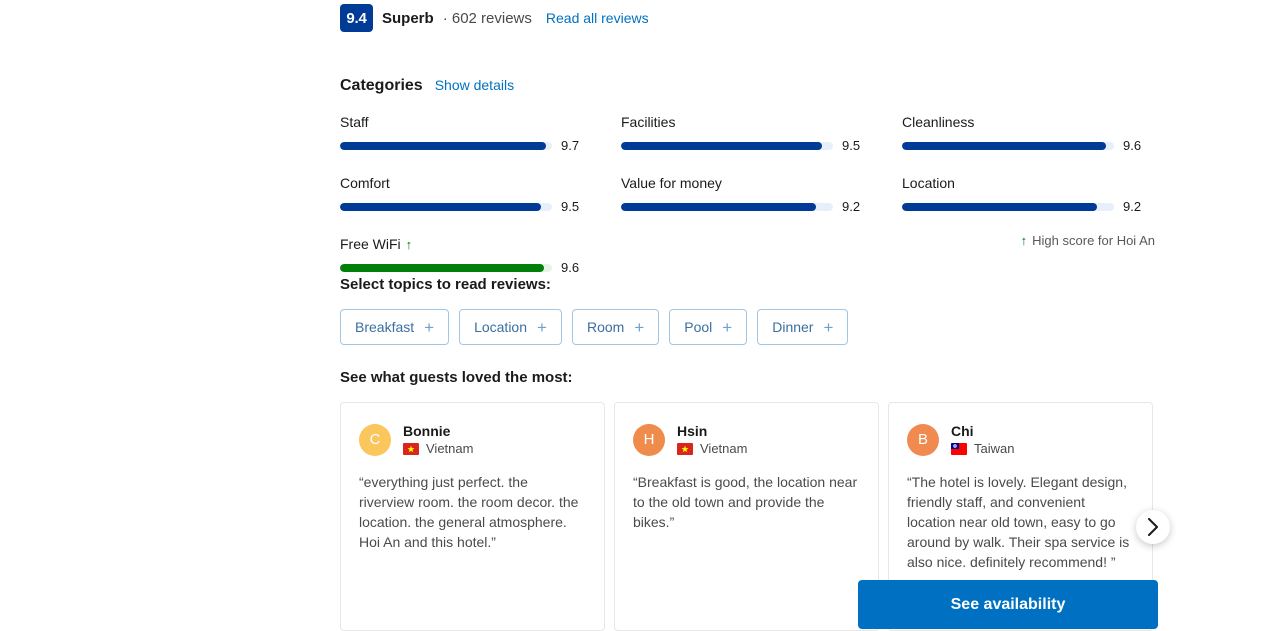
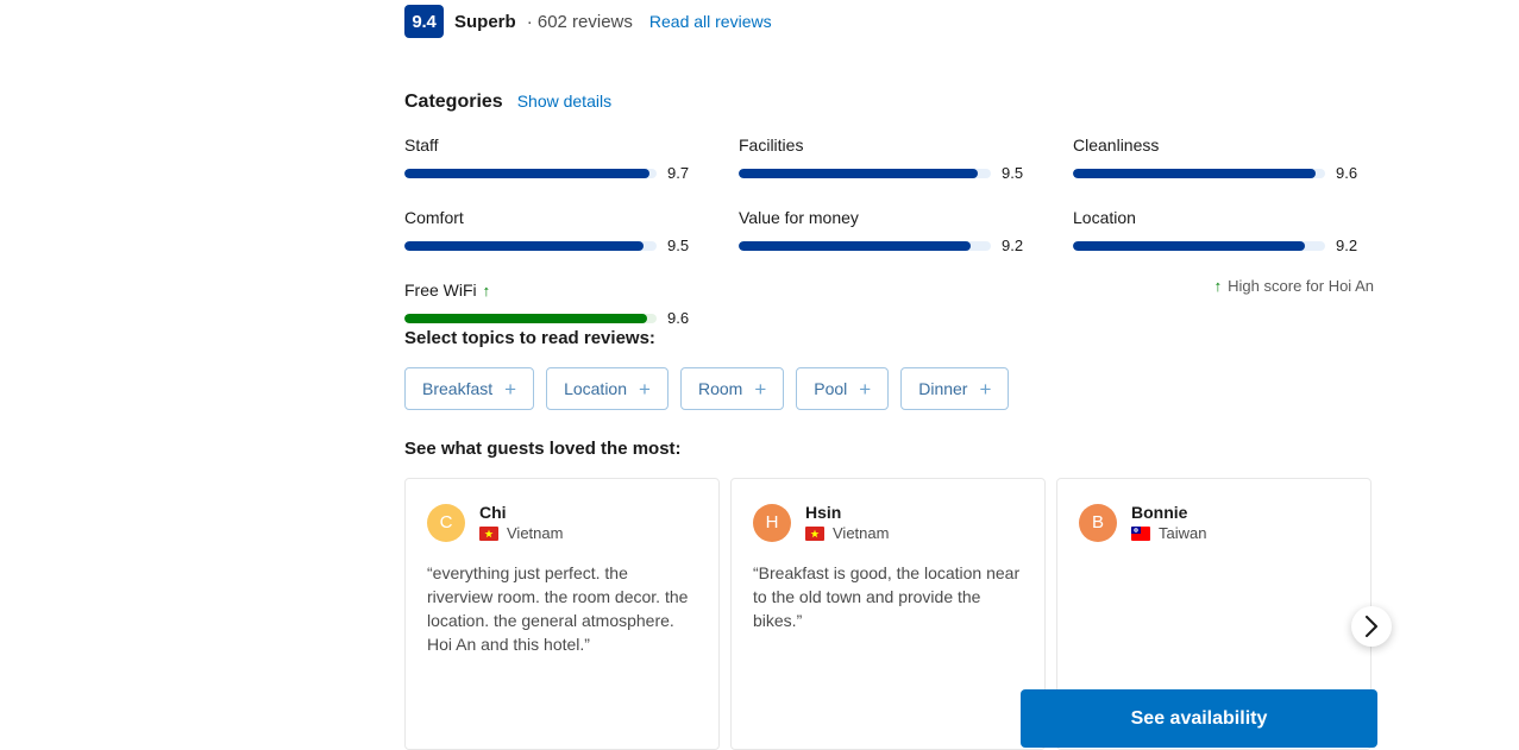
  9.4
  Superb
  · 602 reviews
  Read all reviews
  Categories
  Show details
  Staff
  9.7
  Facilities
  9.5
  Cleanliness
  9.6
  Comfort
  9.5
  Value for money
  9.2
  Location
  9.2
  Free WiFi
  ↑
  9.6
  ↑
  High score for Hoi An
  Select topics to read reviews:
  Breakfast
  +
  Location
  +
  Room
  +
  Pool
  +
  Dinner
  +
  See what guests loved the most:
  C
- Bonnie
+ Chi
  Vietnam
  “everything just perfect. the riverview room. the room decor. the location. the general atmosphere. Hoi An and this hotel.”
  H
  Hsin
  Vietnam
  “Breakfast is good, the location near to the old town and provide the bikes.”
  B
- Chi
+ Bonnie
  Taiwan
- “The hotel is lovely. Elegant design, friendly staff, and convenient location near old town, easy to go around by walk. Their spa service is also nice. definitely recommend! ”
  See availability
